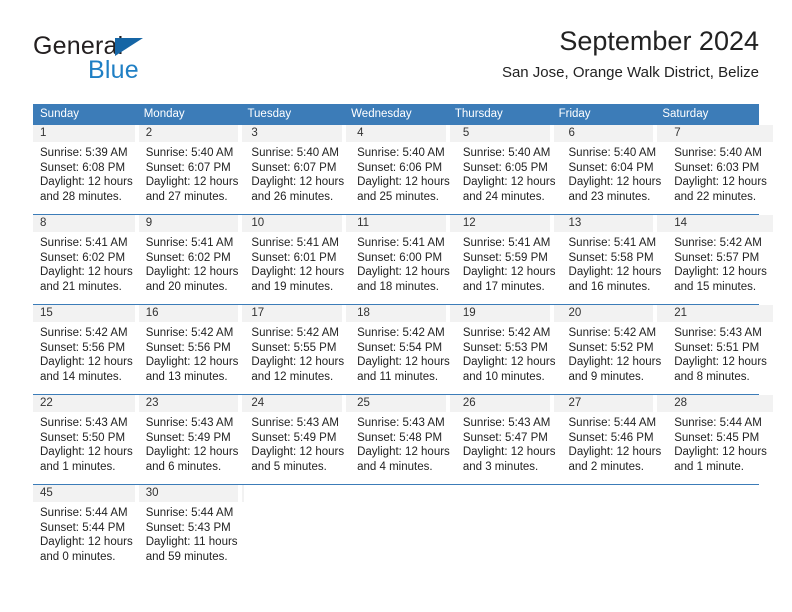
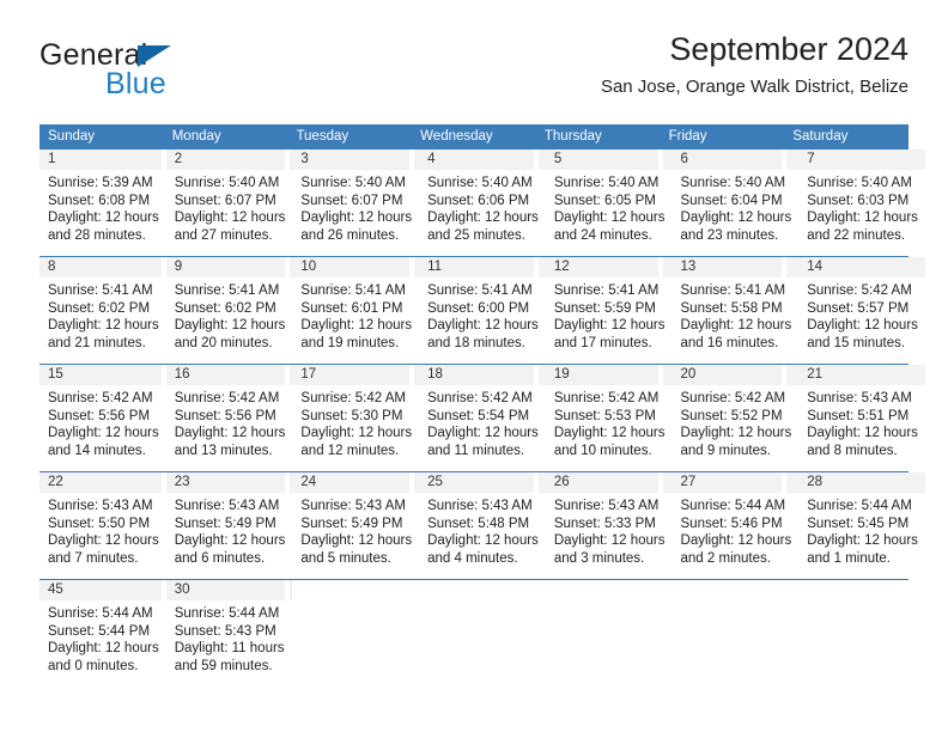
  General
  Blue
  September 2024
  San Jose, Orange Walk District, Belize
  Sunday
  Monday
  Tuesday
  Wednesday
  Thursday
  Friday
  Saturday
  1
  Sunrise: 5:39 AM
  Sunset: 6:08 PM
  Daylight: 12 hours
  and 28 minutes.
  2
  Sunrise: 5:40 AM
  Sunset: 6:07 PM
  Daylight: 12 hours
  and 27 minutes.
  3
  Sunrise: 5:40 AM
  Sunset: 6:07 PM
  Daylight: 12 hours
  and 26 minutes.
  4
  Sunrise: 5:40 AM
  Sunset: 6:06 PM
  Daylight: 12 hours
  and 25 minutes.
  5
  Sunrise: 5:40 AM
  Sunset: 6:05 PM
  Daylight: 12 hours
  and 24 minutes.
  6
  Sunrise: 5:40 AM
  Sunset: 6:04 PM
  Daylight: 12 hours
  and 23 minutes.
  7
  Sunrise: 5:40 AM
  Sunset: 6:03 PM
  Daylight: 12 hours
  and 22 minutes.
  8
  Sunrise: 5:41 AM
  Sunset: 6:02 PM
  Daylight: 12 hours
  and 21 minutes.
  9
  Sunrise: 5:41 AM
  Sunset: 6:02 PM
  Daylight: 12 hours
  and 20 minutes.
  10
  Sunrise: 5:41 AM
  Sunset: 6:01 PM
  Daylight: 12 hours
  and 19 minutes.
  11
  Sunrise: 5:41 AM
  Sunset: 6:00 PM
  Daylight: 12 hours
  and 18 minutes.
  12
  Sunrise: 5:41 AM
  Sunset: 5:59 PM
  Daylight: 12 hours
  and 17 minutes.
  13
  Sunrise: 5:41 AM
  Sunset: 5:58 PM
  Daylight: 12 hours
  and 16 minutes.
  14
  Sunrise: 5:42 AM
  Sunset: 5:57 PM
  Daylight: 12 hours
  and 15 minutes.
  15
  Sunrise: 5:42 AM
  Sunset: 5:56 PM
  Daylight: 12 hours
  and 14 minutes.
  16
  Sunrise: 5:42 AM
  Sunset: 5:56 PM
  Daylight: 12 hours
  and 13 minutes.
  17
  Sunrise: 5:42 AM
- Sunset: 5:55 PM
+ Sunset: 5:30 PM
  Daylight: 12 hours
  and 12 minutes.
  18
  Sunrise: 5:42 AM
  Sunset: 5:54 PM
  Daylight: 12 hours
  and 11 minutes.
  19
  Sunrise: 5:42 AM
  Sunset: 5:53 PM
  Daylight: 12 hours
  and 10 minutes.
  20
  Sunrise: 5:42 AM
  Sunset: 5:52 PM
  Daylight: 12 hours
  and 9 minutes.
  21
  Sunrise: 5:43 AM
  Sunset: 5:51 PM
  Daylight: 12 hours
  and 8 minutes.
  22
  Sunrise: 5:43 AM
  Sunset: 5:50 PM
  Daylight: 12 hours
- and 1 minutes.
+ and 7 minutes.
  23
  Sunrise: 5:43 AM
  Sunset: 5:49 PM
  Daylight: 12 hours
  and 6 minutes.
  24
  Sunrise: 5:43 AM
  Sunset: 5:49 PM
  Daylight: 12 hours
  and 5 minutes.
  25
  Sunrise: 5:43 AM
  Sunset: 5:48 PM
  Daylight: 12 hours
  and 4 minutes.
  26
  Sunrise: 5:43 AM
- Sunset: 5:47 PM
+ Sunset: 5:33 PM
  Daylight: 12 hours
  and 3 minutes.
  27
  Sunrise: 5:44 AM
  Sunset: 5:46 PM
  Daylight: 12 hours
  and 2 minutes.
  28
  Sunrise: 5:44 AM
  Sunset: 5:45 PM
  Daylight: 12 hours
  and 1 minute.
  45
  Sunrise: 5:44 AM
  Sunset: 5:44 PM
  Daylight: 12 hours
  and 0 minutes.
  30
  Sunrise: 5:44 AM
  Sunset: 5:43 PM
  Daylight: 11 hours
  and 59 minutes.
